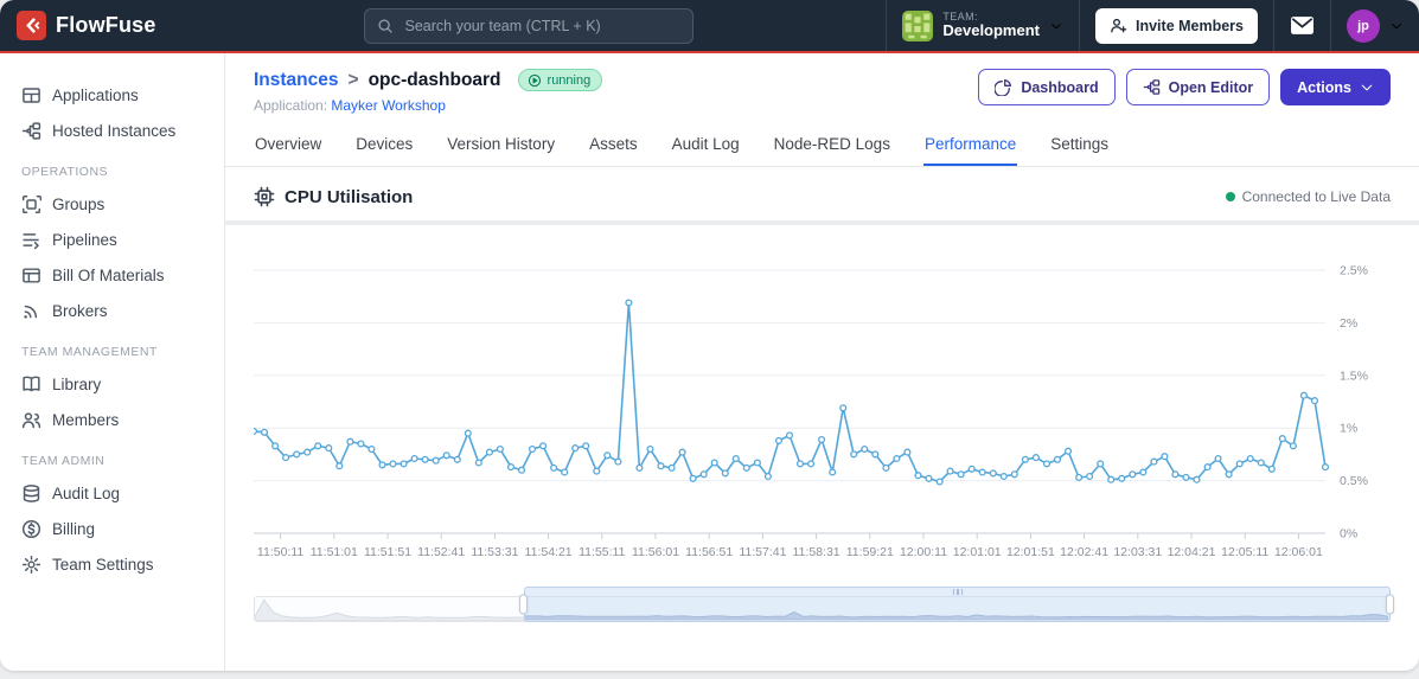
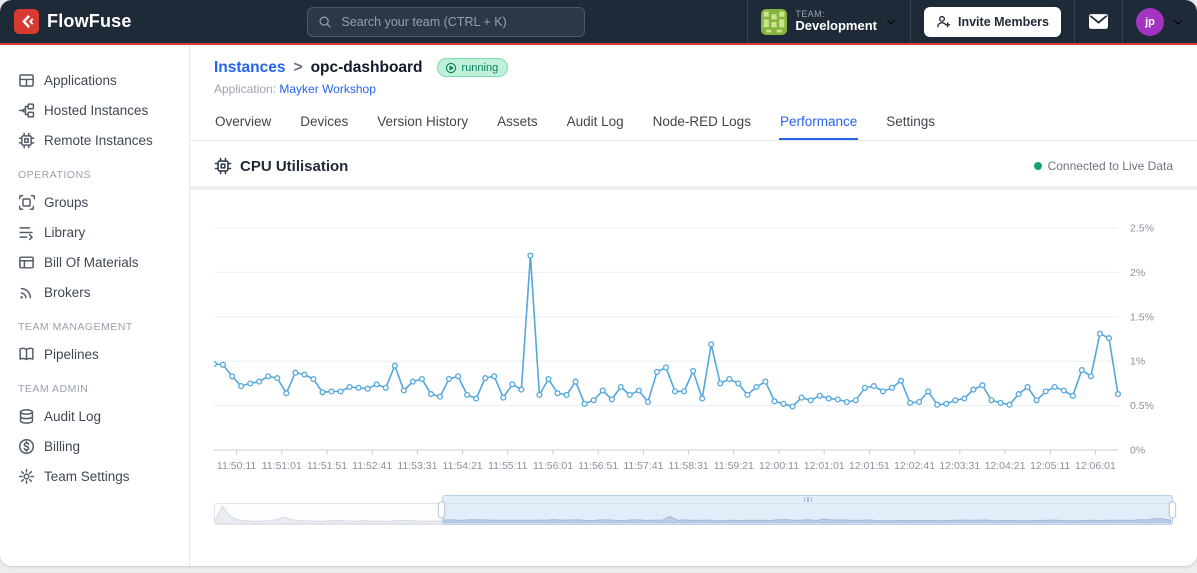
  FlowFuse
  Search your team (CTRL + K)
  TEAM:
  Development
  Invite Members
  jp
  Applications
  Hosted Instances
+ Remote Instances
  OPERATIONS
  Groups
- Pipelines
+ Library
  Bill Of Materials
  Brokers
  TEAM MANAGEMENT
- Library
+ Pipelines
- Members
  TEAM ADMIN
  Audit Log
  Billing
  Team Settings
  Instances
  >
  opc-dashboard
  running
  Application: Mayker Workshop
- Dashboard
- Open Editor
- Actions
  Overview
  Devices
  Version History
  Assets
  Audit Log
  Node-RED Logs
  Performance
  Settings
  CPU Utilisation
  Connected to Live Data
  0%
  0.5%
  1%
  1.5%
  2%
  2.5%
  11:50:11
  11:51:01
  11:51:51
  11:52:41
  11:53:31
  11:54:21
  11:55:11
  11:56:01
  11:56:51
  11:57:41
  11:58:31
  11:59:21
  12:00:11
  12:01:01
  12:01:51
  12:02:41
  12:03:31
  12:04:21
  12:05:11
  12:06:01
